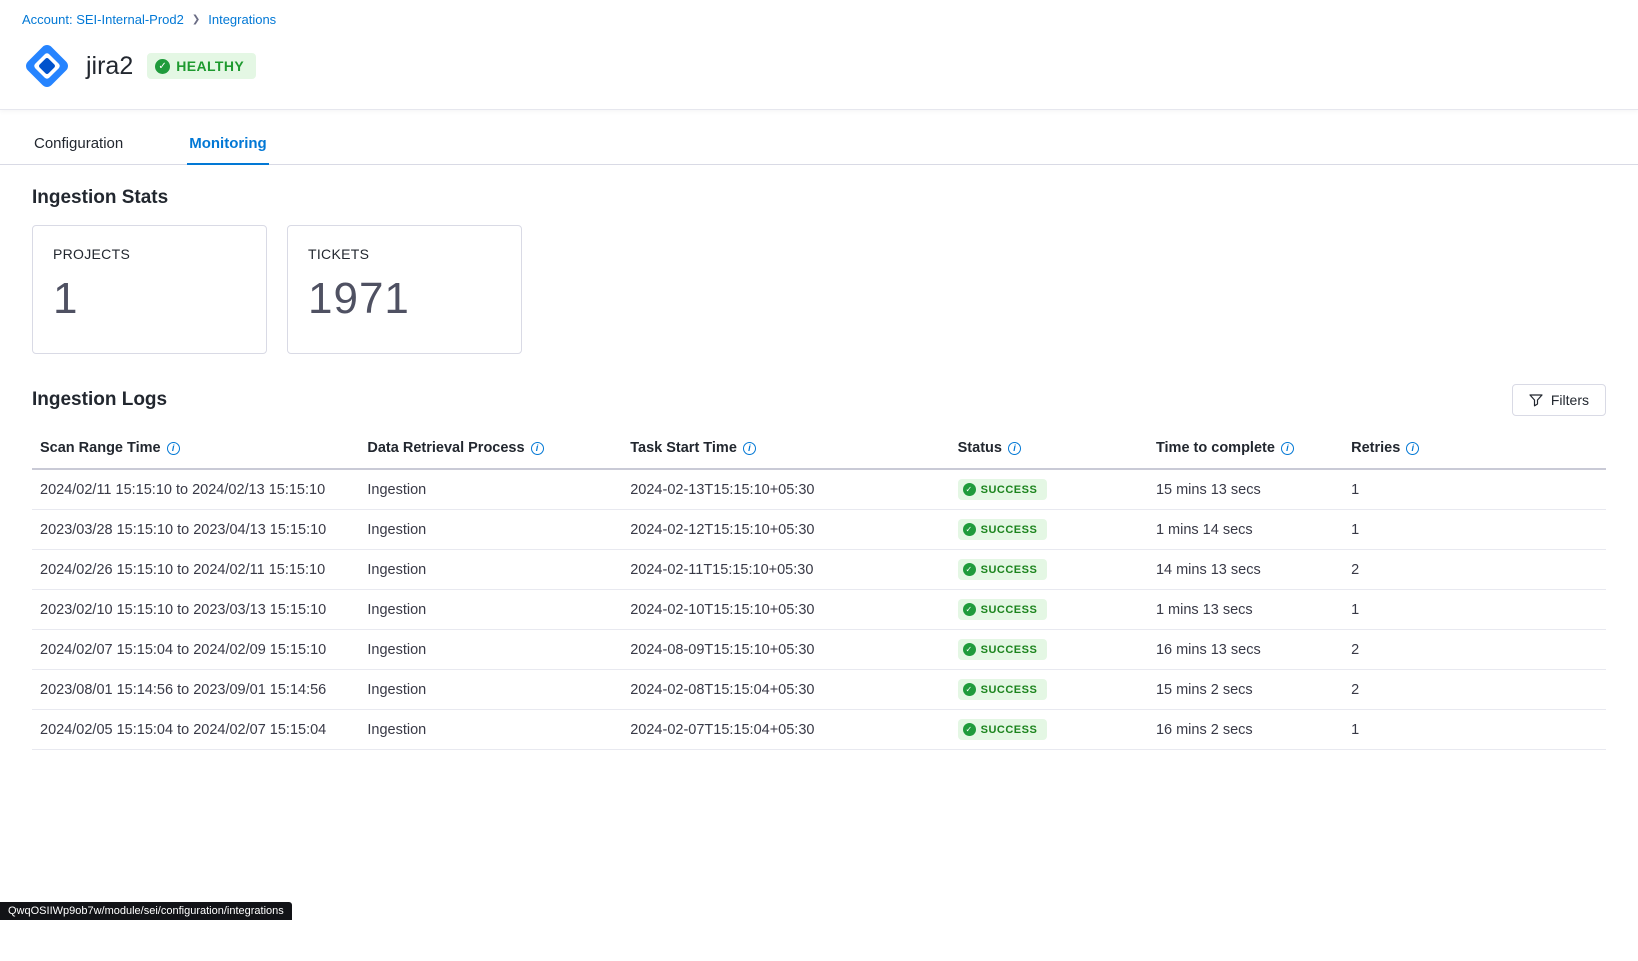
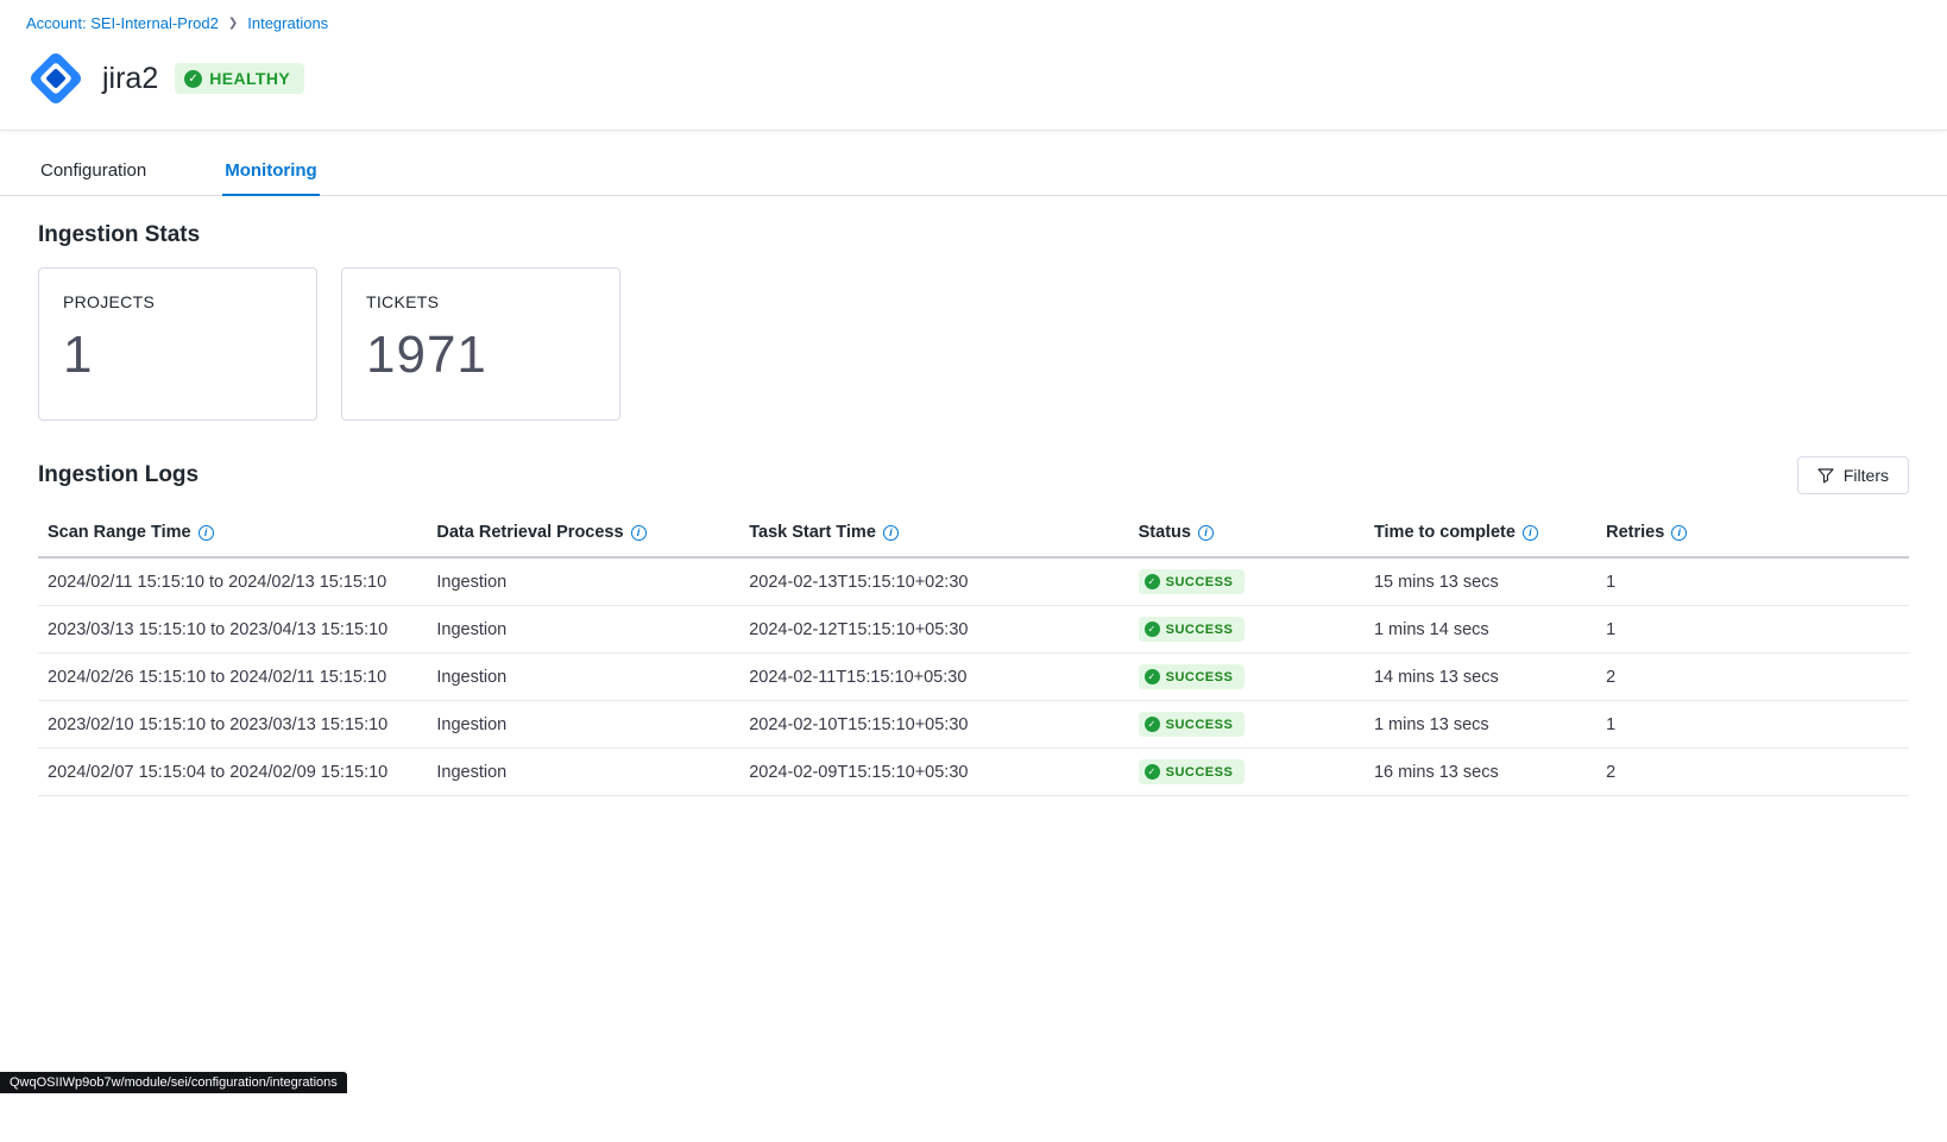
  Account: SEI-Internal-Prod2
  Integrations
  jira2
  HEALTHY
  Configuration
  Monitoring
  Ingestion Stats
  PROJECTS
  1
  TICKETS
  1971
  Ingestion Logs
  Filters
  Scan Range Time	Data Retrieval Process	Task Start Time	Status	Time to complete	Retries
- 2024/02/11 15:15:10 to 2024/02/13 15:15:10	Ingestion	2024-02-13T15:15:10+05:30	SUCCESS	15 mins 13 secs	1
+ 2024/02/11 15:15:10 to 2024/02/13 15:15:10	Ingestion	2024-02-13T15:15:10+02:30	SUCCESS	15 mins 13 secs	1
- 2023/03/28 15:15:10 to 2023/04/13 15:15:10	Ingestion	2024-02-12T15:15:10+05:30	SUCCESS	1 mins 14 secs	1
+ 2023/03/13 15:15:10 to 2023/04/13 15:15:10	Ingestion	2024-02-12T15:15:10+05:30	SUCCESS	1 mins 14 secs	1
  2024/02/26 15:15:10 to 2024/02/11 15:15:10	Ingestion	2024-02-11T15:15:10+05:30	SUCCESS	14 mins 13 secs	2
  2023/02/10 15:15:10 to 2023/03/13 15:15:10	Ingestion	2024-02-10T15:15:10+05:30	SUCCESS	1 mins 13 secs	1
- 2024/02/07 15:15:04 to 2024/02/09 15:15:10	Ingestion	2024-08-09T15:15:10+05:30	SUCCESS	16 mins 13 secs	2
+ 2024/02/07 15:15:04 to 2024/02/09 15:15:10	Ingestion	2024-02-09T15:15:10+05:30	SUCCESS	16 mins 13 secs	2
- 2023/08/01 15:14:56 to 2023/09/01 15:14:56	Ingestion	2024-02-08T15:15:04+05:30	SUCCESS	15 mins 2 secs	2
- 2024/02/05 15:15:04 to 2024/02/07 15:15:04	Ingestion	2024-02-07T15:15:04+05:30	SUCCESS	16 mins 2 secs	1
  QwqOSIIWp9ob7w/module/sei/configuration/integrations
